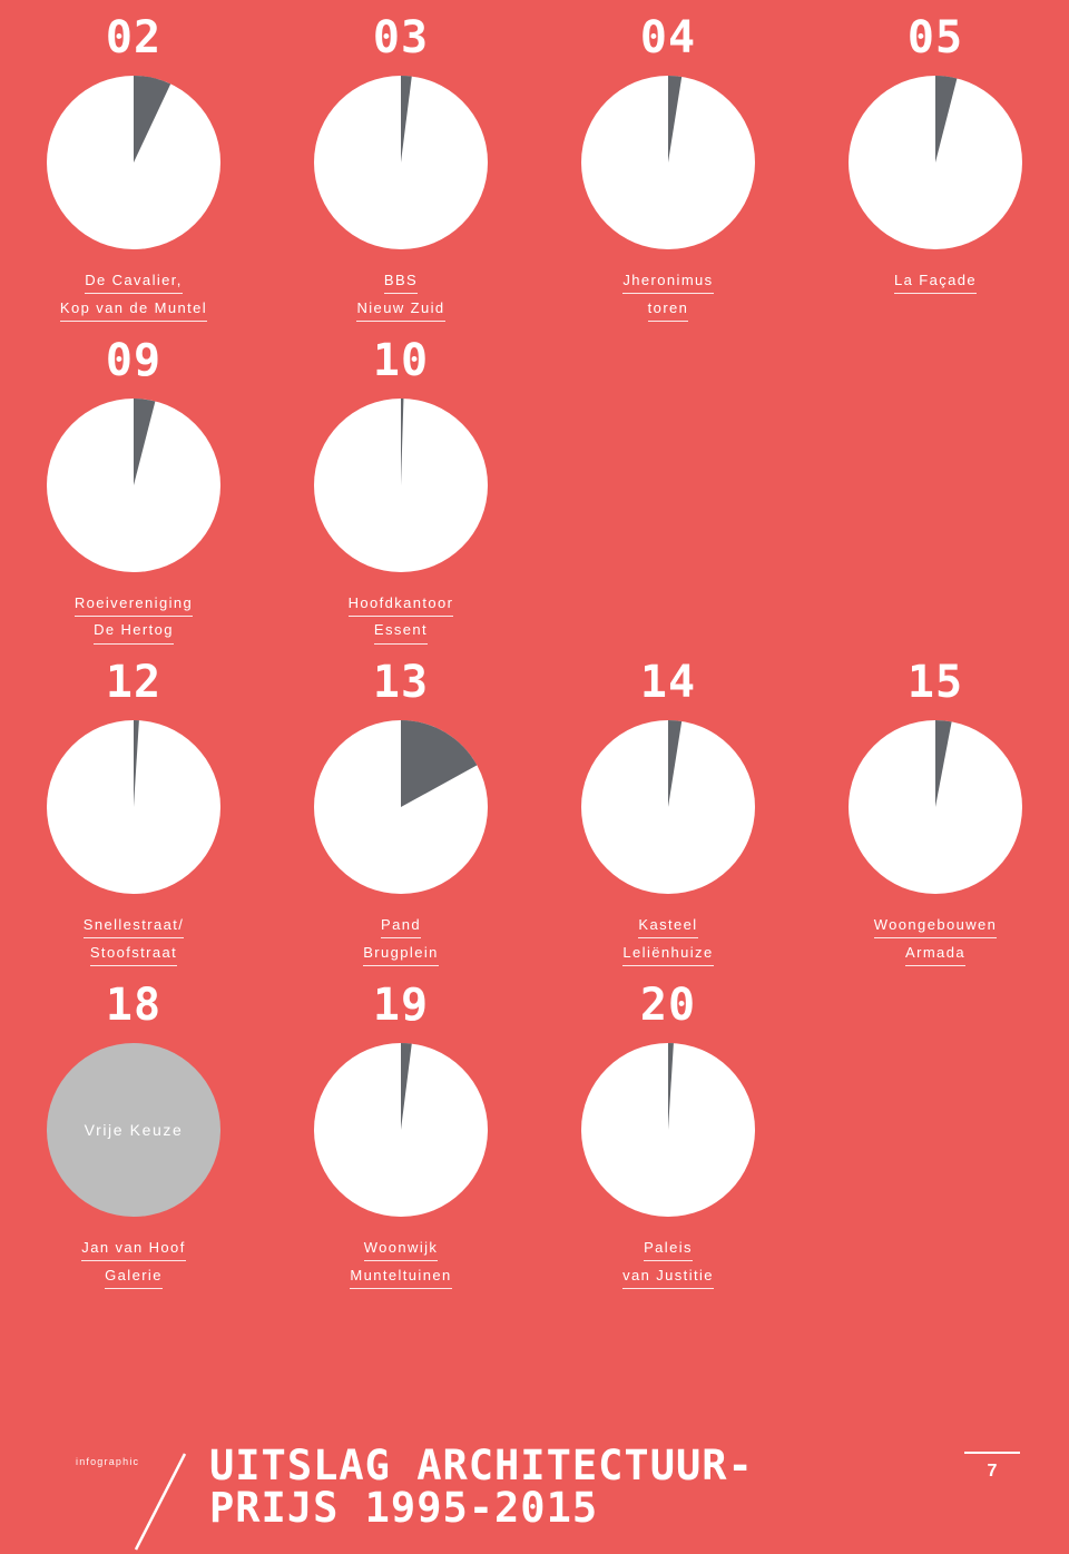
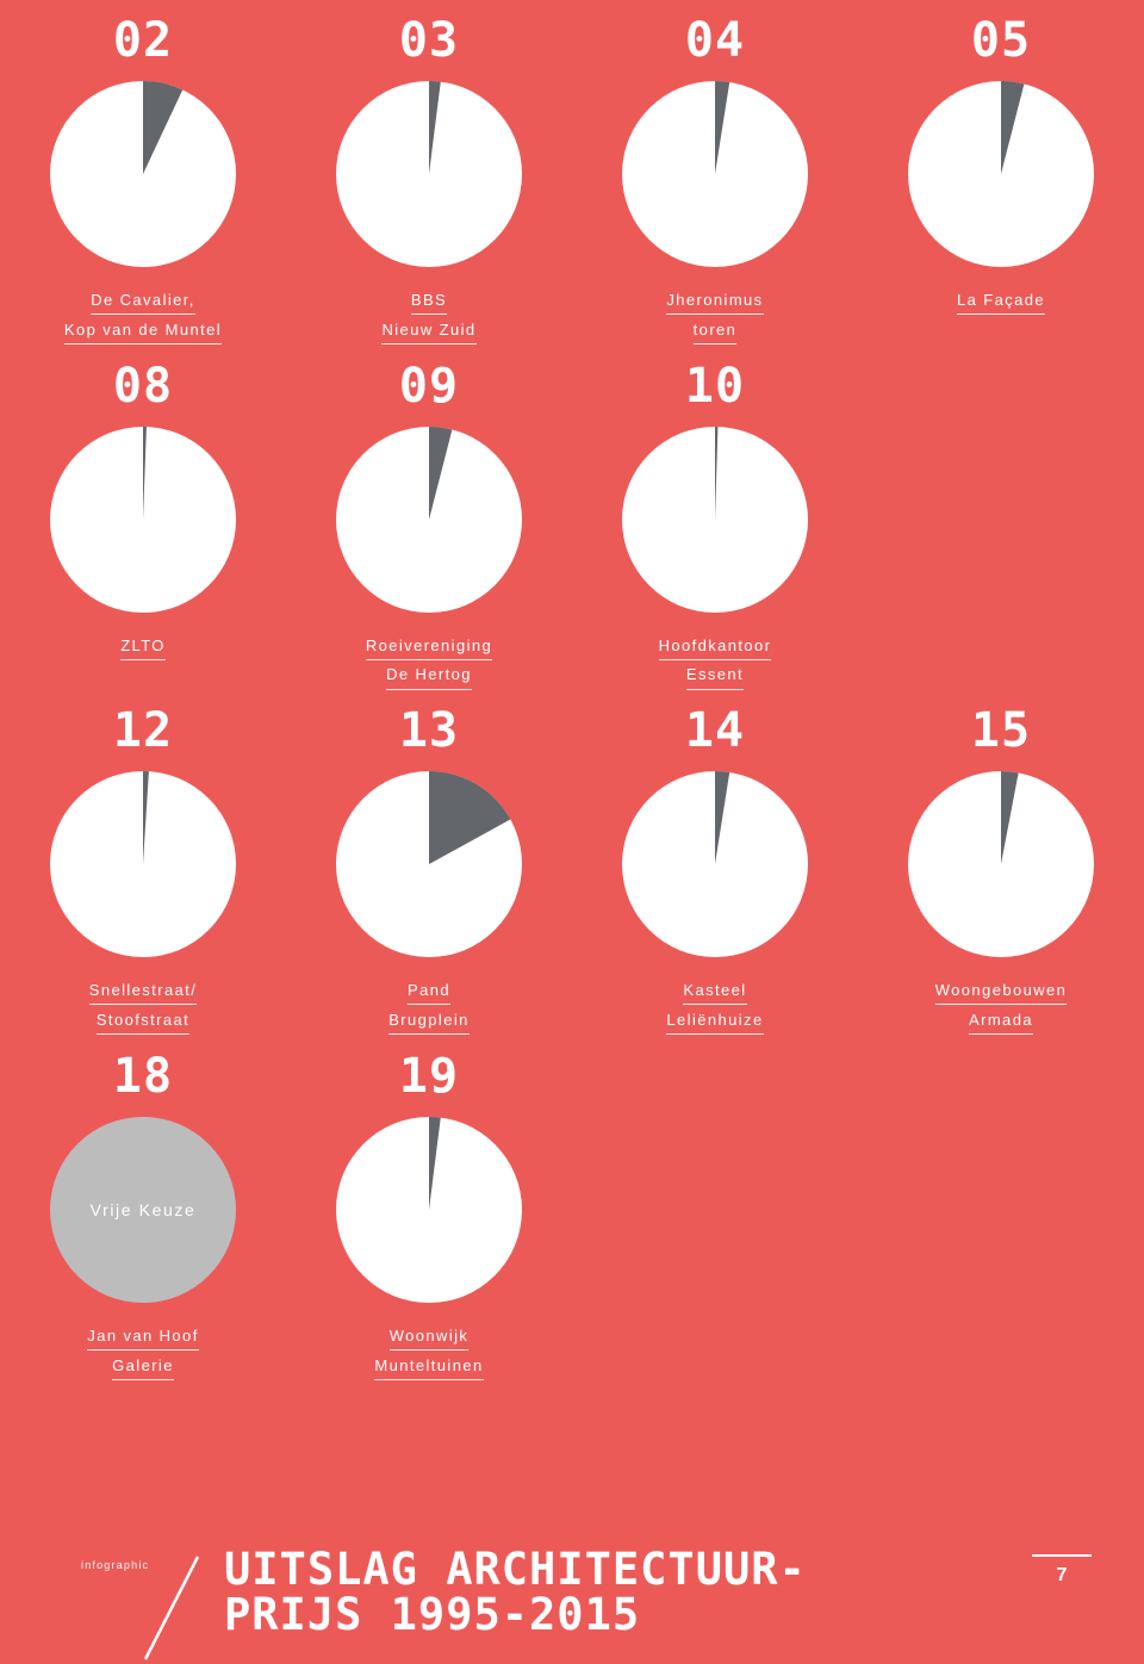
  02
  De Cavalier,
  Kop van de Muntel
  03
  BBS
  Nieuw Zuid
  04
  Jheronimus
  toren
  05
  La Façade
+ 08
+ ZLTO
  09
  Roeivereniging
  De Hertog
  10
  Hoofdkantoor
  Essent
  12
  Snellestraat/
  Stoofstraat
  13
  Pand
  Brugplein
  14
  Kasteel
  Leliënhuize
  15
  Woongebouwen
  Armada
  18
  Vrije Keuze
  Jan van Hoof
  Galerie
  19
  Woonwijk
  Munteltuinen
- 20
- Paleis
- van Justitie
  infographic
  UITSLAG ARCHITECTUUR-
  PRIJS 1995-2015
  7
